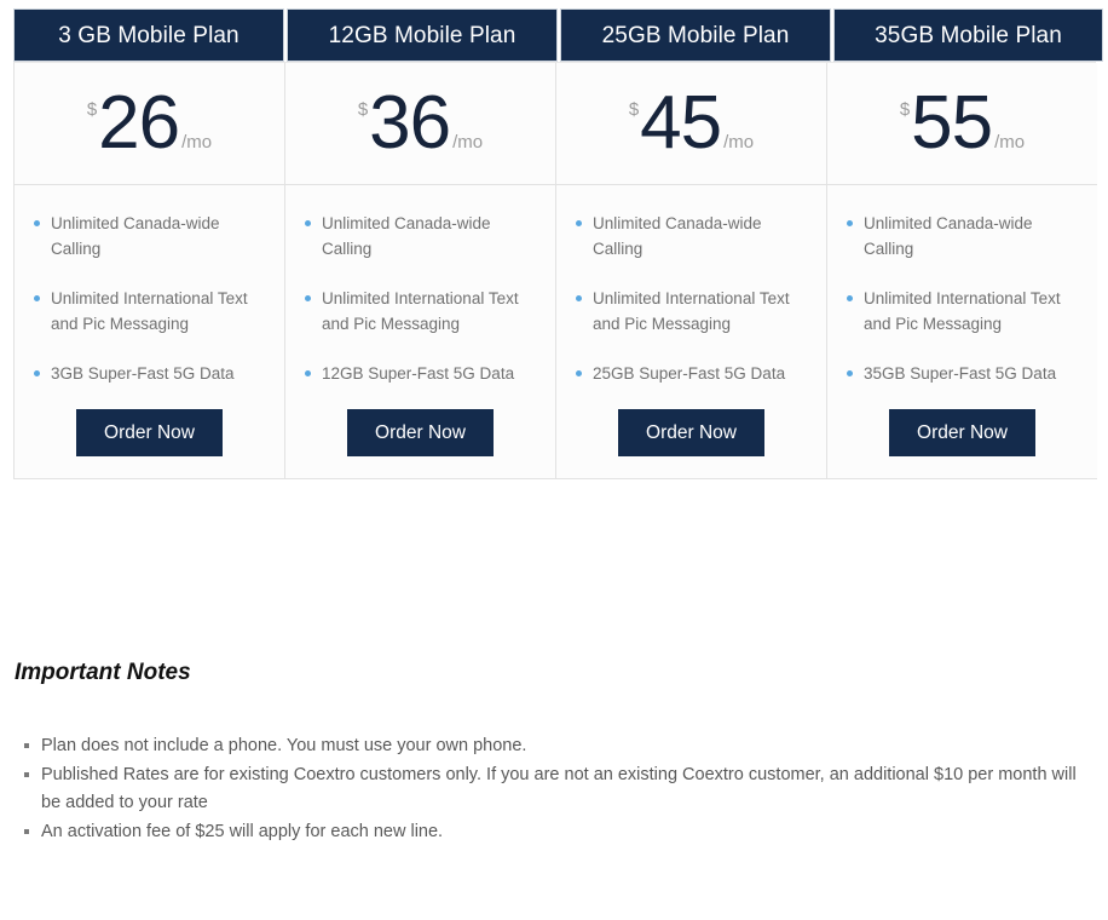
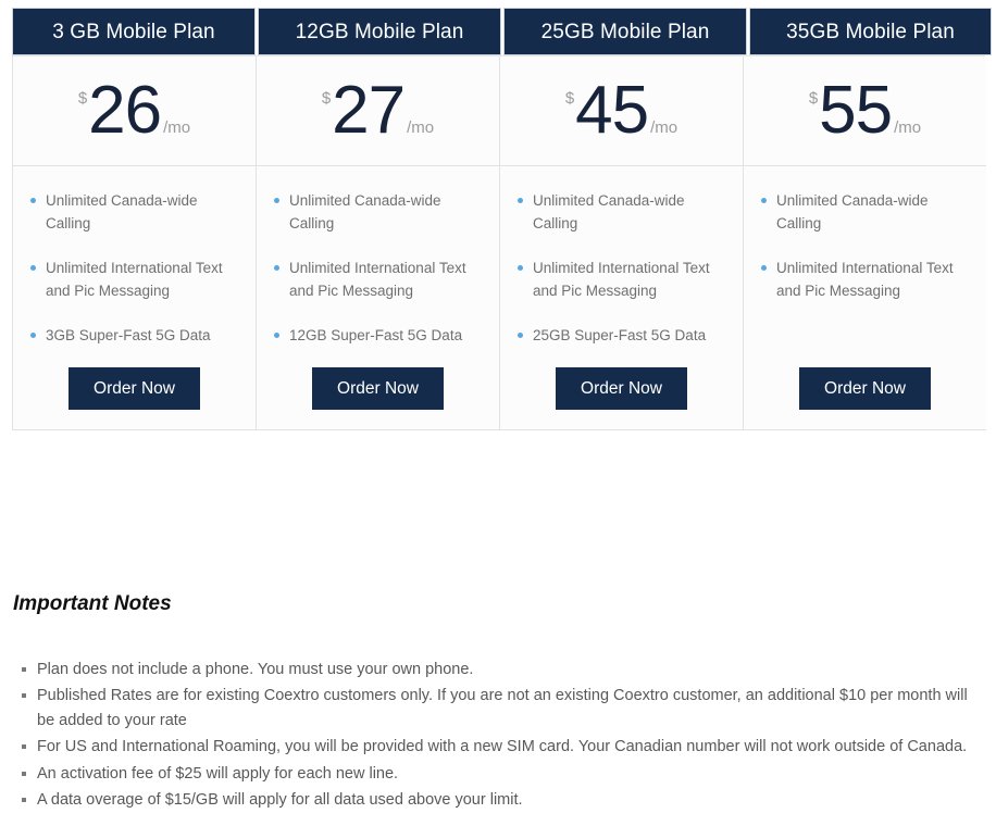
  3 GB Mobile Plan
  12GB Mobile Plan
  25GB Mobile Plan
  35GB Mobile Plan
  $
  26
  /mo
  $
- 36
+ 27
  /mo
  $
  45
  /mo
  $
  55
  /mo
  Unlimited Canada-wide Calling
  Unlimited International Text and Pic Messaging
  3GB Super-Fast 5G Data
  Order Now
  Unlimited Canada-wide Calling
  Unlimited International Text and Pic Messaging
  12GB Super-Fast 5G Data
  Order Now
  Unlimited Canada-wide Calling
  Unlimited International Text and Pic Messaging
  25GB Super-Fast 5G Data
  Order Now
  Unlimited Canada-wide Calling
  Unlimited International Text and Pic Messaging
- 35GB Super-Fast 5G Data
  Order Now
  Important Notes
  Plan does not include a phone. You must use your own phone.
  Published Rates are for existing Coextro customers only. If you are not an existing Coextro customer, an additional $10 per month will be added to your rate
+ For US and International Roaming, you will be provided with a new SIM card. Your Canadian number will not work outside of Canada.
  An activation fee of $25 will apply for each new line.
+ A data overage of $15/GB will apply for all data used above your limit.
